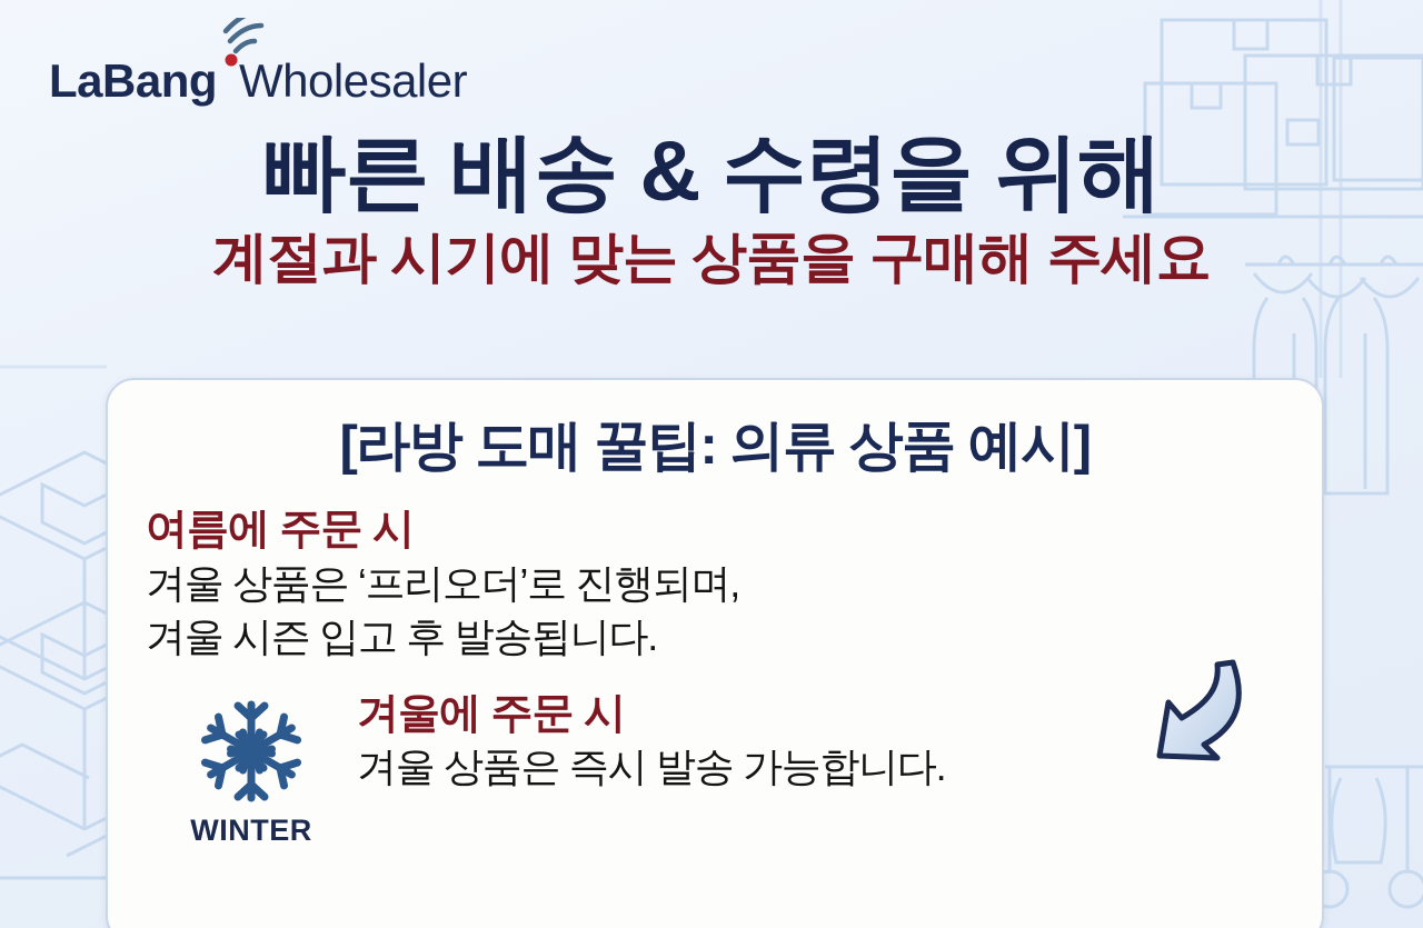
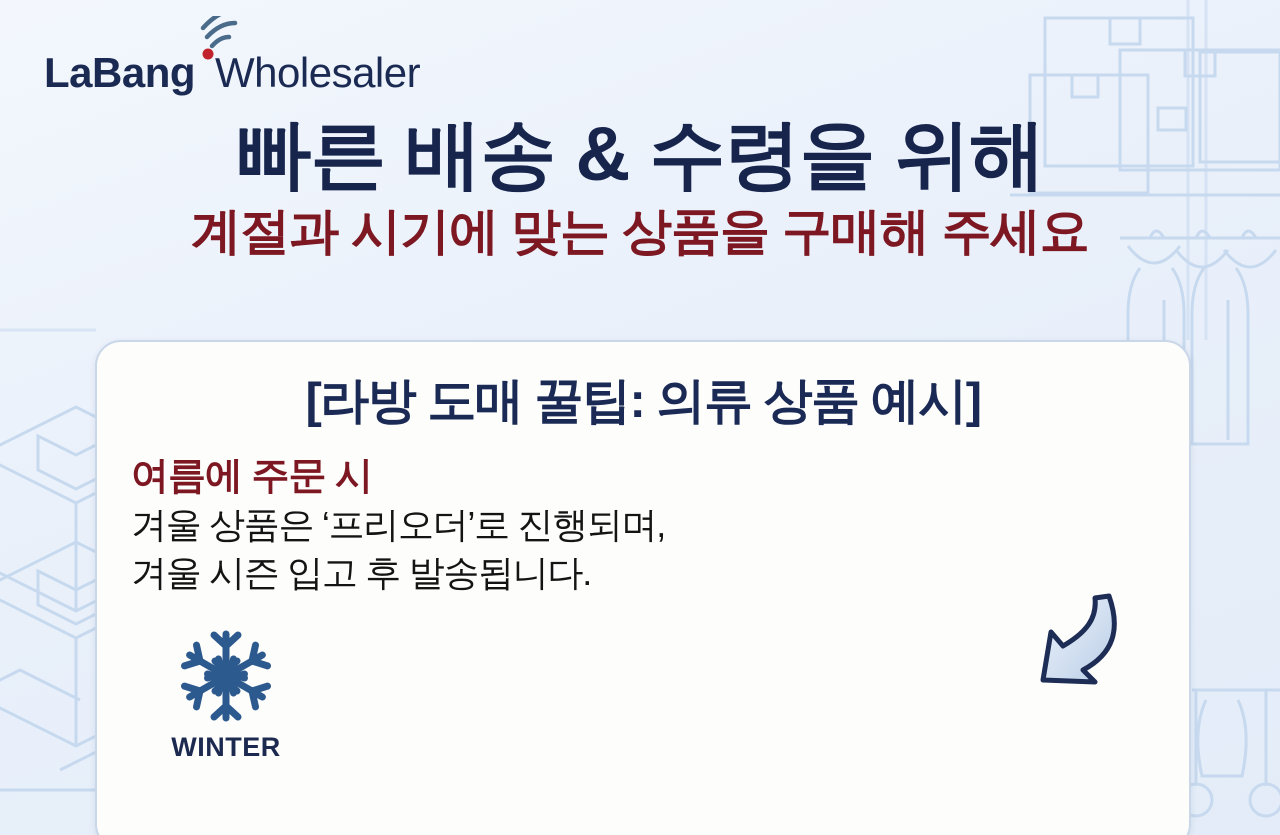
  LaBang
  Wholesaler
  빠른 배송 & 수령을 위해
  계절과 시기에 맞는 상품을 구매해 주세요
  [라방 도매 꿀팁: 의류 상품 예시]
  여름에 주문 시
  겨울 상품은 ‘프리오더’로 진행되며,
  겨울 시즌 입고 후 발송됩니다.
  WINTER
- 겨울에 주문 시
- 겨울 상품은 즉시 발송 가능합니다.
